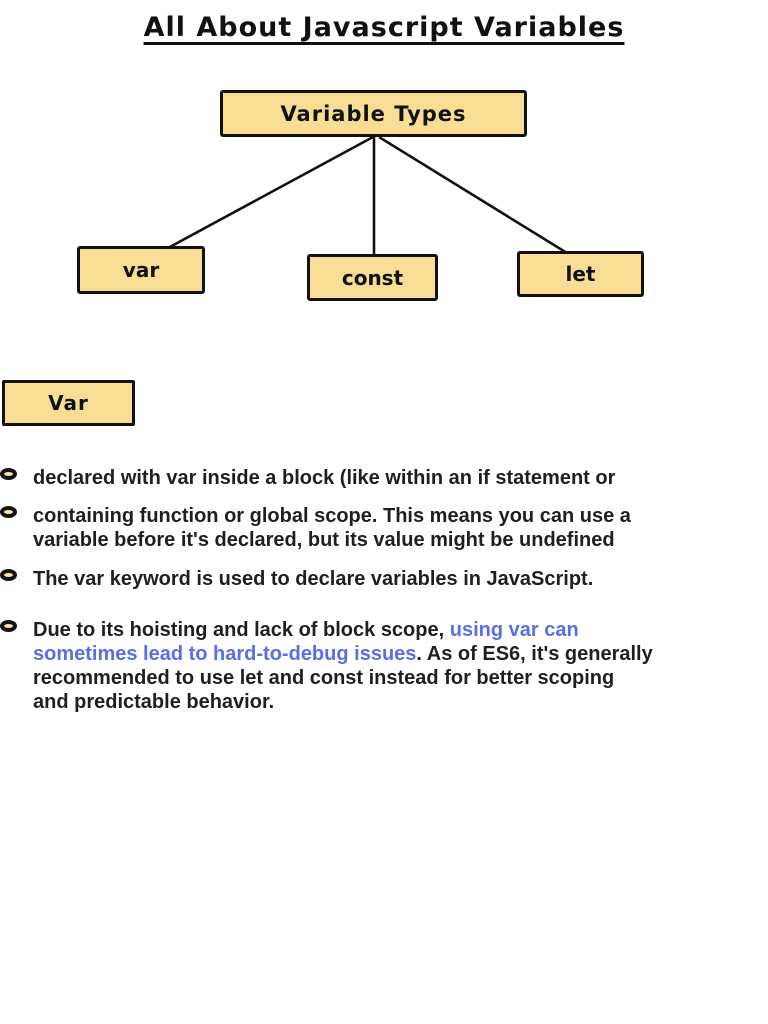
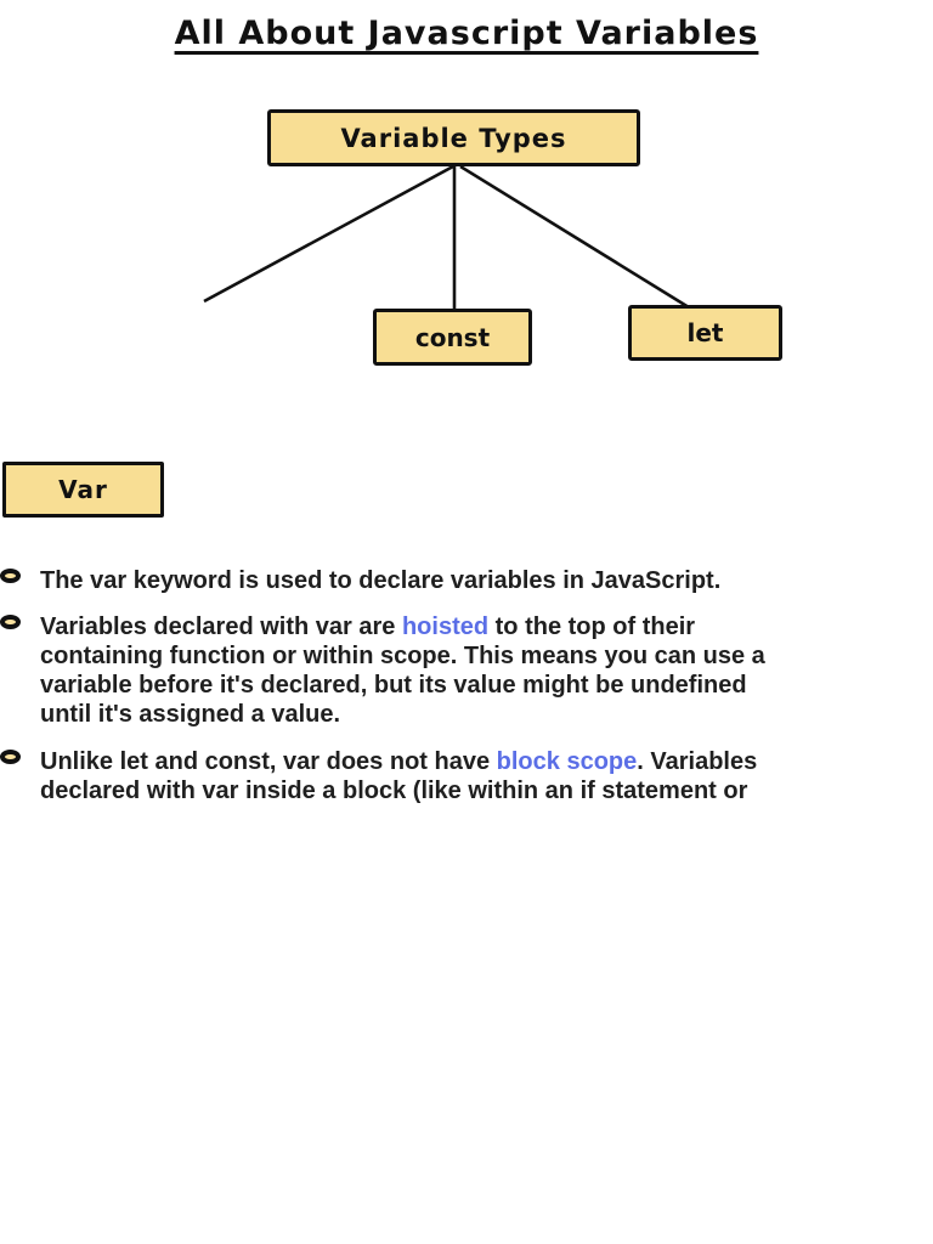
  All About Javascript Variables
  Variable Types
- var
  const
  let
  Var
- declared with var inside a block (like within an if statement or
+ The var keyword is used to declare variables in JavaScript.
+ Variables declared with var are hoisted to the top of their
- containing function or global scope. This means you can use a
+ containing function or within scope. This means you can use a
  variable before it's declared, but its value might be undefined
+ until it's assigned a value.
+ Unlike let and const, var does not have block scope. Variables
- The var keyword is used to declare variables in JavaScript.
+ declared with var inside a block (like within an if statement or
- Due to its hoisting and lack of block scope, using var can
- sometimes lead to hard-to-debug issues. As of ES6, it's generally
- recommended to use let and const instead for better scoping
- and predictable behavior.
